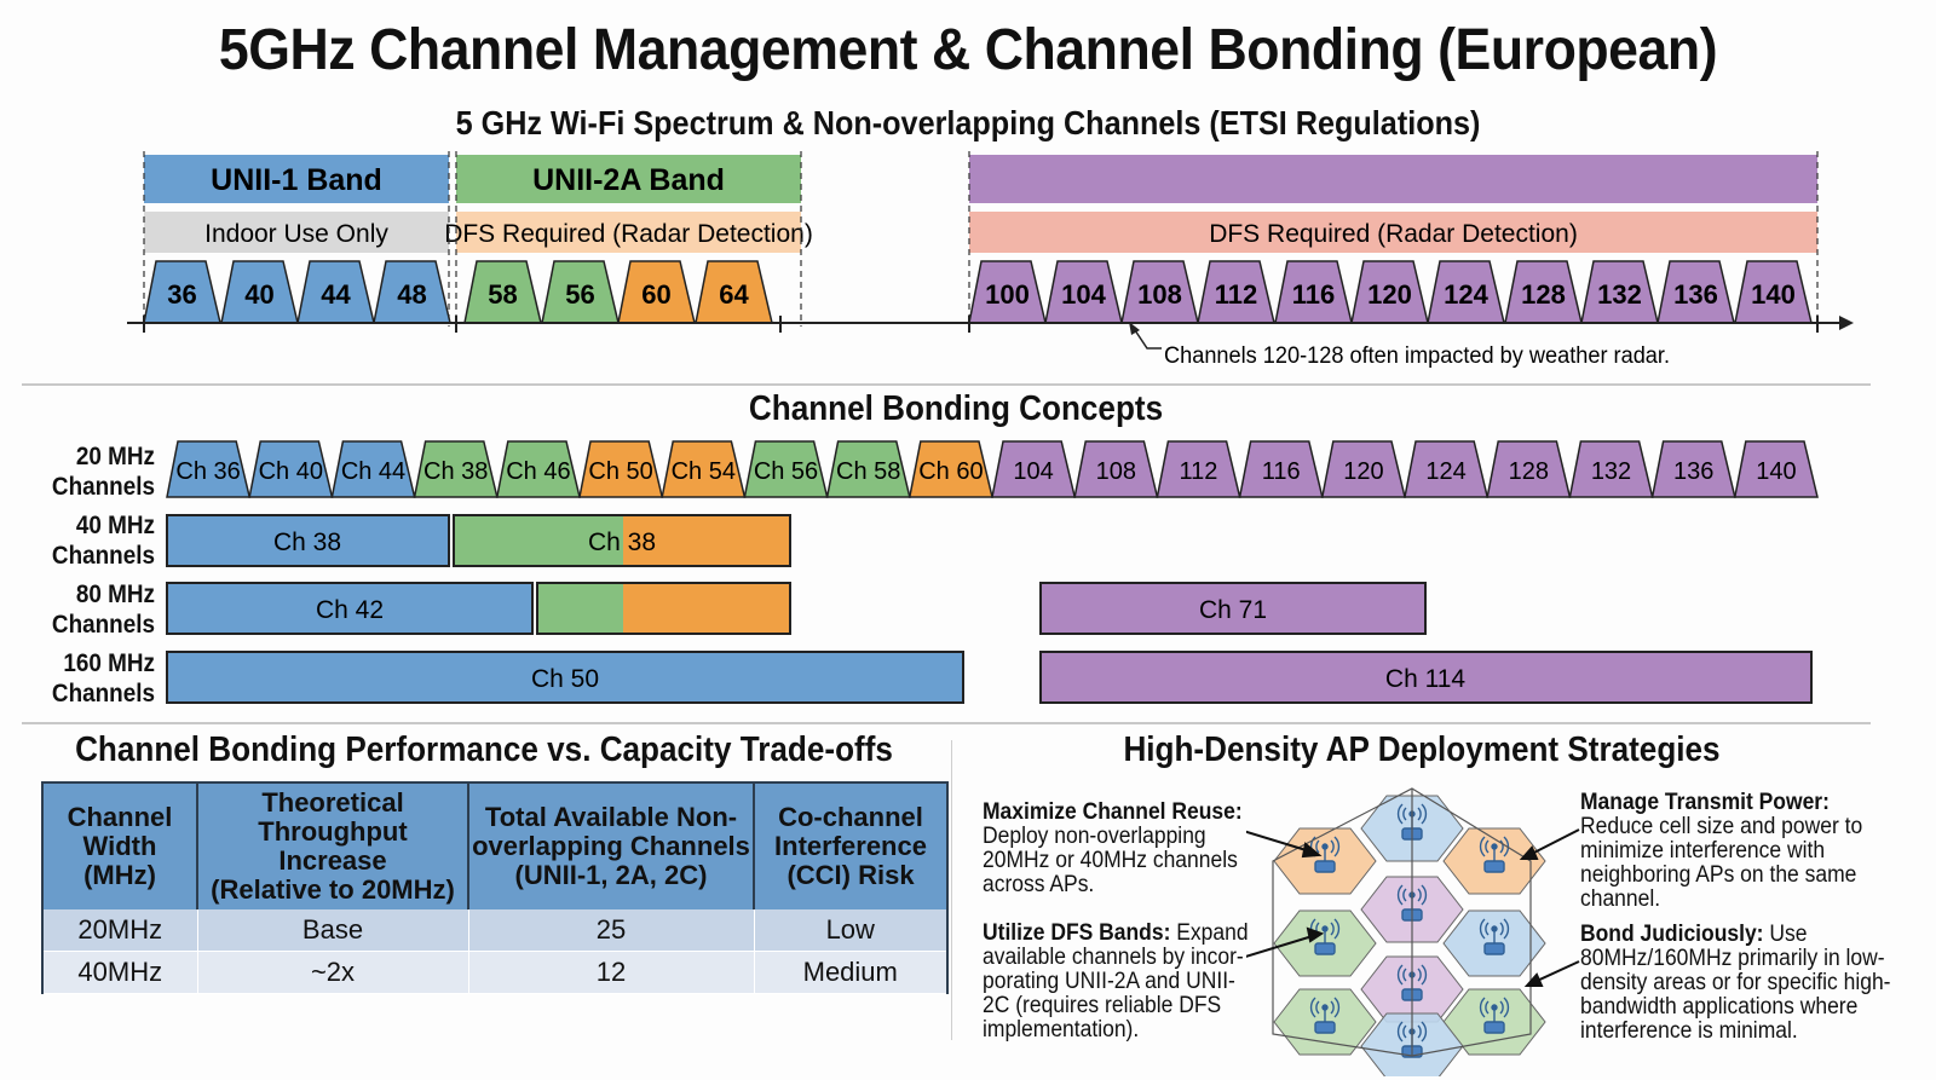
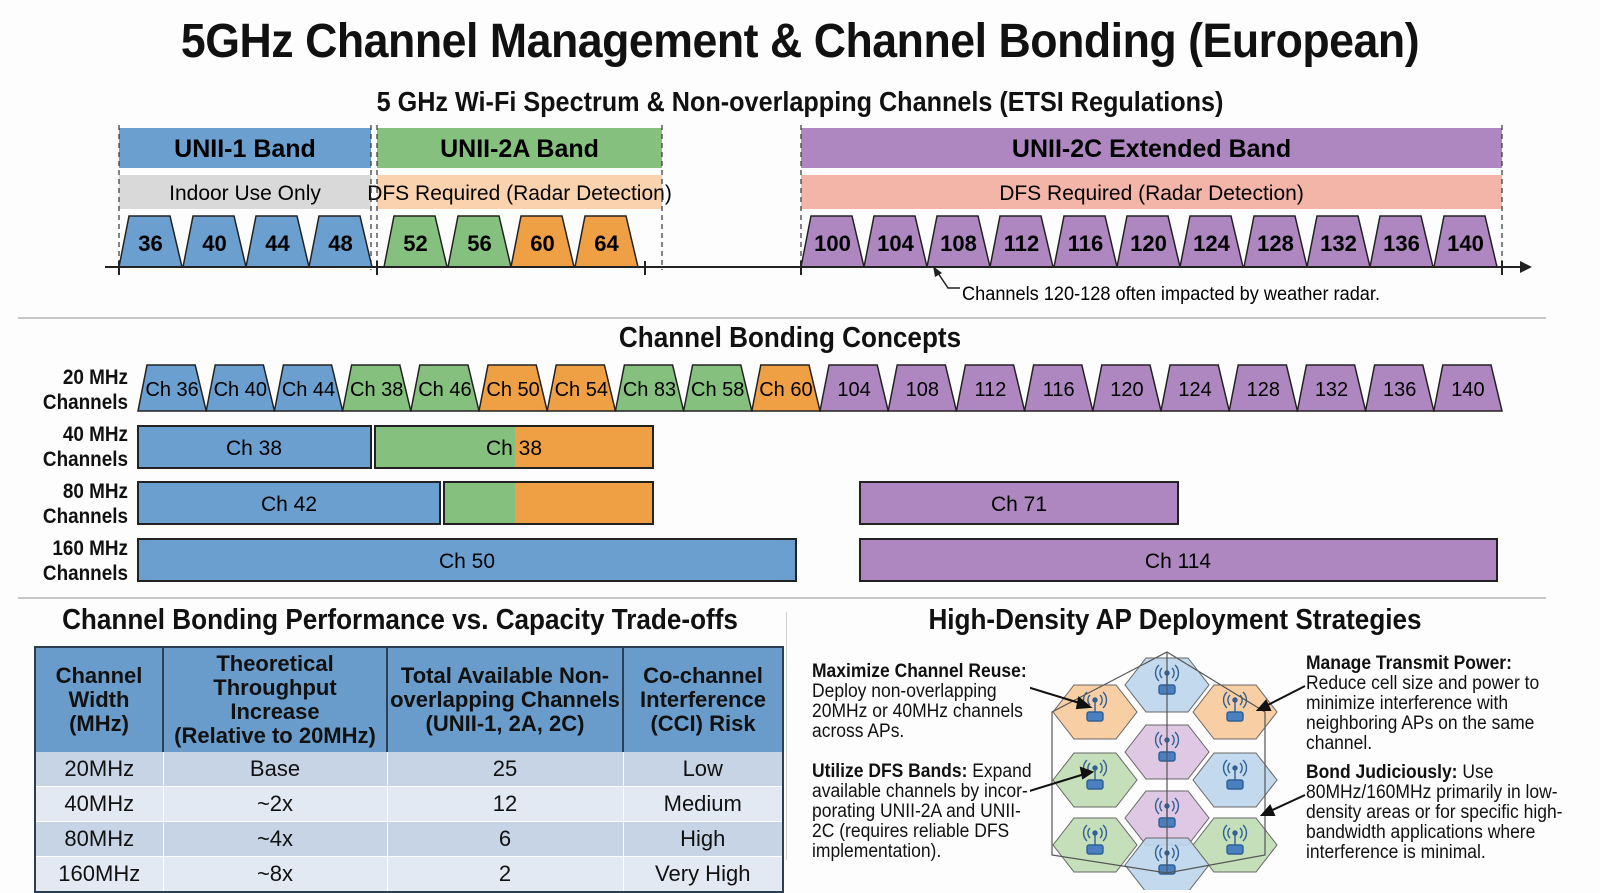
  5GHz Channel Management & Channel Bonding (European)
  5 GHz Wi-Fi Spectrum & Non-overlapping Channels (ETSI Regulations)
  UNII-1 Band
  Indoor Use Only
  UNII-2A Band
  DFS Required (Radar Detection)
+ UNII-2C Extended Band
  DFS Required (Radar Detection)
  36
  40
  44
  48
- 58
+ 52
  56
  60
  64
  100
  104
  108
  112
  116
  120
  124
  128
  132
  136
  140
  Channels 120-128 often impacted by weather radar.
  Channel Bonding Concepts
  20 MHz
  Channels
  40 MHz
  Channels
  80 MHz
  Channels
  160 MHz
  Channels
  Ch 36
  Ch 40
  Ch 44
  Ch 38
  Ch 46
  Ch 50
  Ch 54
- Ch 56
+ Ch 83
  Ch 58
  Ch 60
  104
  108
  112
  116
  120
  124
  128
  132
  136
  140
  Ch 38
  Ch 38
  Ch 42
  Ch 71
  Ch 50
  Ch 114
  Channel Bonding Performance vs. Capacity Trade-offs
  ChannelWidth(MHz)	TheoreticalThroughput Increase(Relative to 20MHz)	Total Available Non-overlapping Channels(UNII-1, 2A, 2C)	Co-channelInterference(CCI) Risk
  20MHz	Base	25	Low
  40MHz	~2x	12	Medium
+ 80MHz	~4x	6	High
+ 160MHz	~8x	2	Very High
  High-Density AP Deployment Strategies
  Maximize Channel Reuse:
  Deploy non-overlapping 20MHz or 40MHz channels across APs.
  Utilize DFS Bands: Expand available channels by incor-porating UNII-2A and UNII-2C (requires reliable DFS implementation).
  Manage Transmit Power:
  Reduce cell size and power to minimize interference with neighboring APs on the same channel.
  Bond Judiciously: Use 80MHz/160MHz primarily in low-density areas or for specific high-bandwidth applications where interference is minimal.
